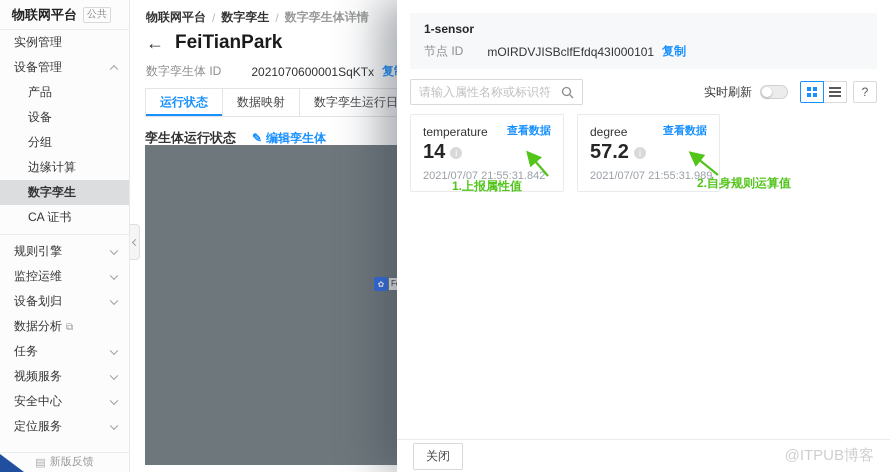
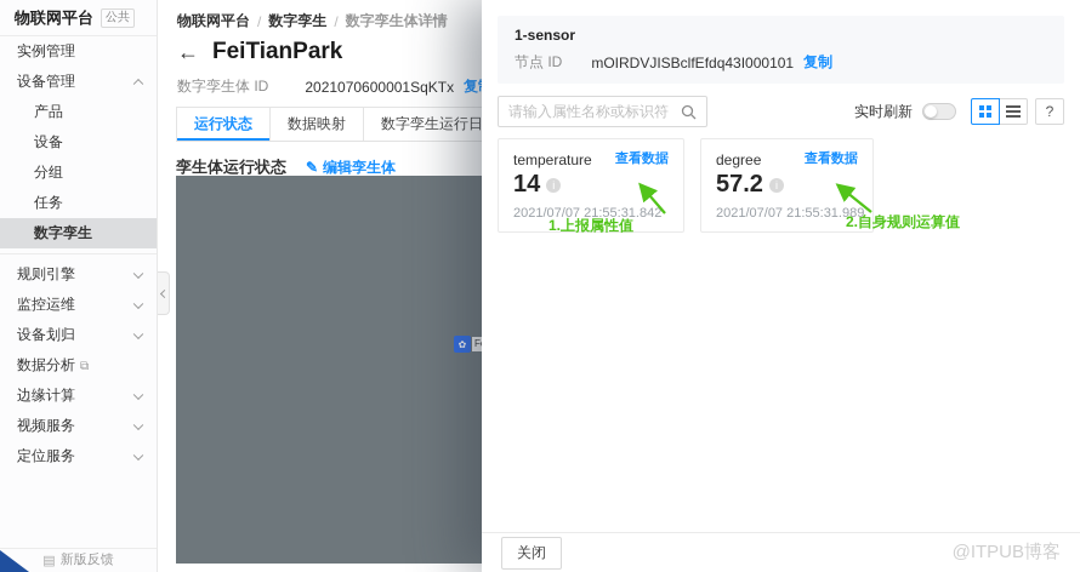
  物联网平台
  公共
  实例管理
  设备管理
  产品
  设备
  分组
- 边缘计算
+ 任务
  数字孪生
- CA 证书
  规则引擎
  监控运维
  设备划归
  数据分析 ⧉
- 任务
+ 边缘计算
  视频服务
- 安全中心
  定位服务
  ▤
  新版反馈
  物联网平台
  /
  数字孪生
  /
  数字孪生体详情
  ←
  FeiTianPark
  数字孪生体 ID
  2021070600001SqKTx
  运行状态
  数据映射
  数字孪生运行日
  孪生体运行状态
  ✎
  编辑孪生体
  ✿
  1-sensor
  节点 ID
  mOIRDVJISBclfEfdq43I000101
  复制
  请输入属性名称或标识符
  实时刷新
  ?
  temperature
  查看数据
  14
  i
  2021/07/07 21:55:31.842
  degree
  查看数据
  57.2
  2021/07/07 21:55:31.98
  1.上报属性值
  2.自身规则运算值
  关闭
  @ITPUB博客
